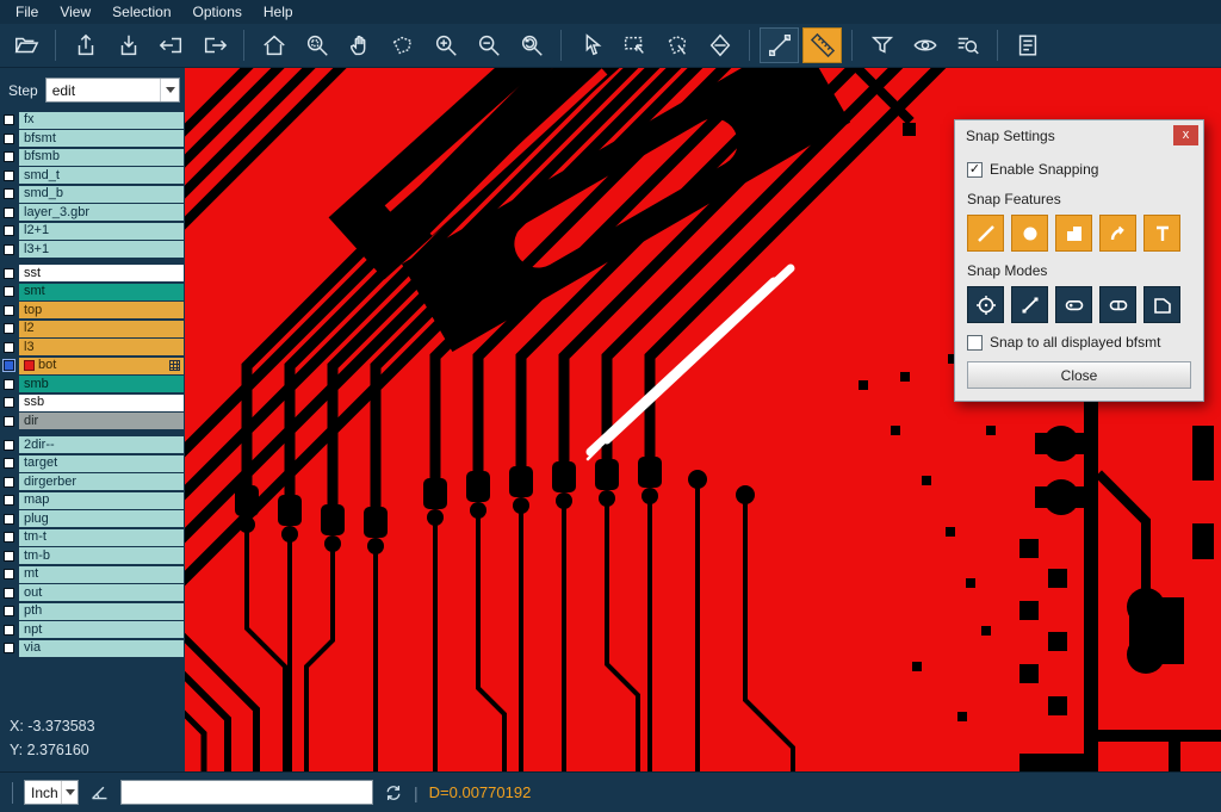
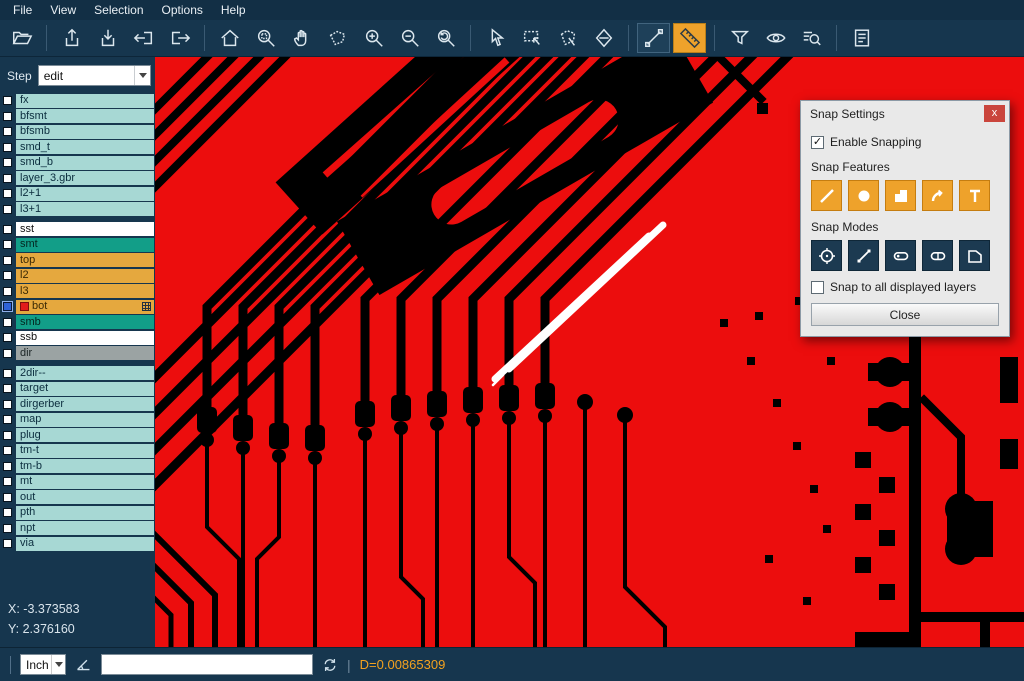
  File
  View
  Selection
  Options
  Help
  Step
  edit
  fx
  bfsmt
  bfsmb
  smd_t
  smd_b
  layer_3.gbr
  l2+1
  l3+1
  sst
  smt
  top
  l2
  l3
  bot
  smb
  ssb
  dir
  2dir--
  target
  dirgerber
  map
  plug
  tm-t
  tm-b
  mt
  out
  pth
  npt
  via
  X: -3.373583
  Y: 2.376160
  Snap Settings
  x
  ✓
  Enable Snapping
  Snap Features
  Snap Modes
- Snap to all displayed bfsmt
+ Snap to all displayed layers
  Close
  Inch
  |
- D=0.00770192
+ D=0.00865309
